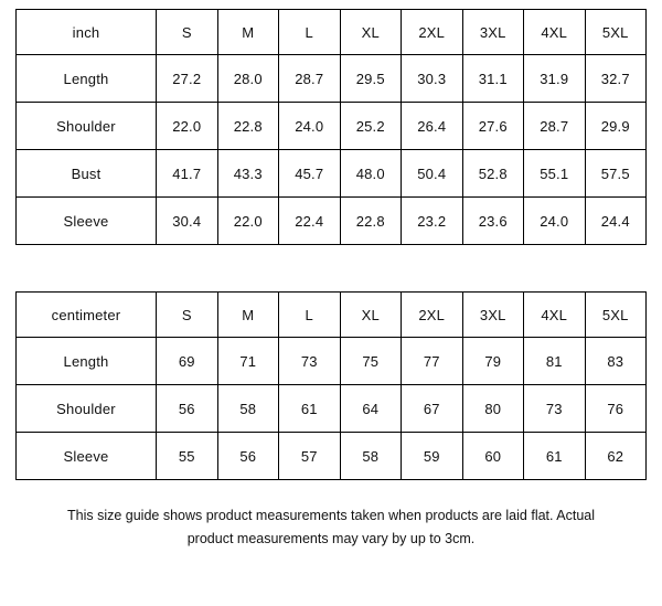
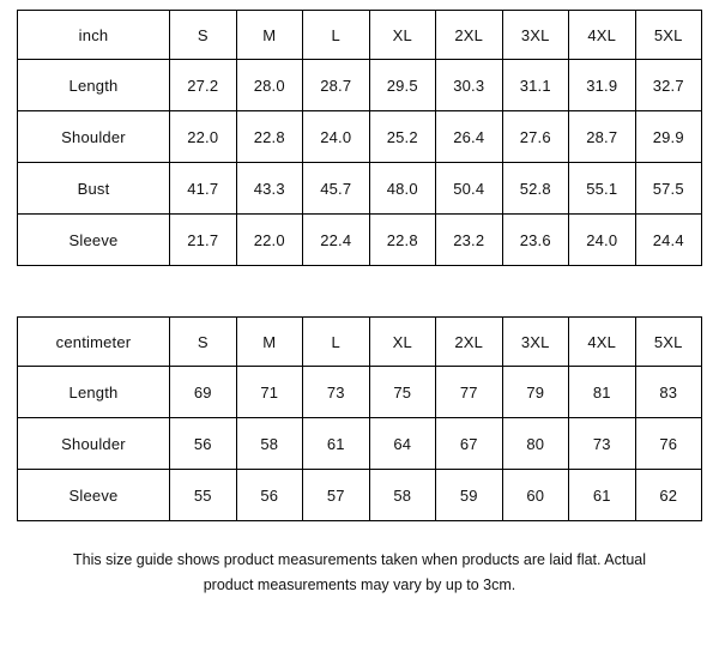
  inch	S	M	L	XL	2XL	3XL	4XL	5XL
  Length	27.2	28.0	28.7	29.5	30.3	31.1	31.9	32.7
  Shoulder	22.0	22.8	24.0	25.2	26.4	27.6	28.7	29.9
  Bust	41.7	43.3	45.7	48.0	50.4	52.8	55.1	57.5
- Sleeve	30.4	22.0	22.4	22.8	23.2	23.6	24.0	24.4
+ Sleeve	21.7	22.0	22.4	22.8	23.2	23.6	24.0	24.4
  centimeter	S	M	L	XL	2XL	3XL	4XL	5XL
  Length	69	71	73	75	77	79	81	83
  Shoulder	56	58	61	64	67	80	73	76
  Sleeve	55	56	57	58	59	60	61	62
  This size guide shows product measurements taken when products are laid flat. Actual
  product measurements may vary by up to 3cm.
